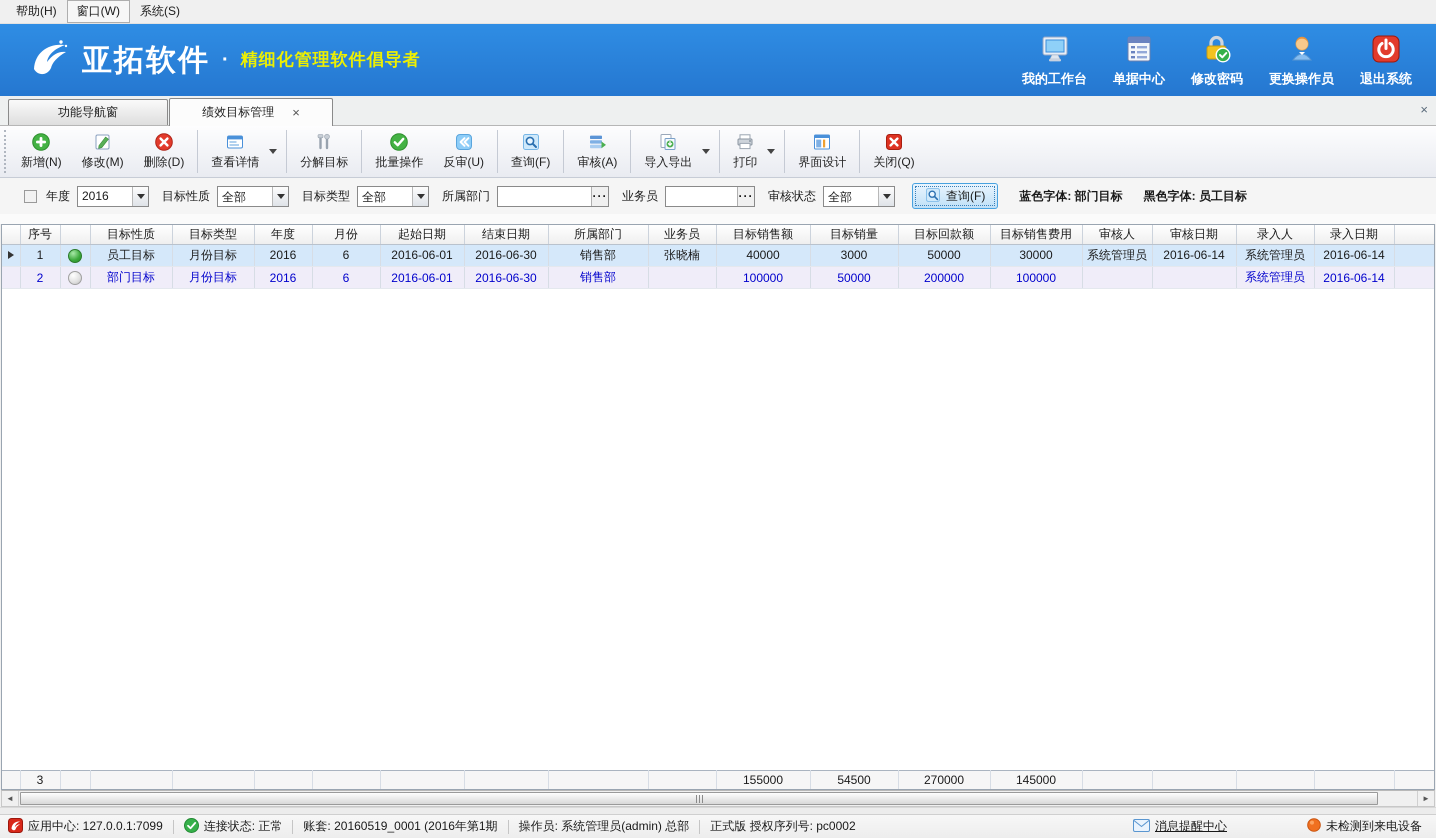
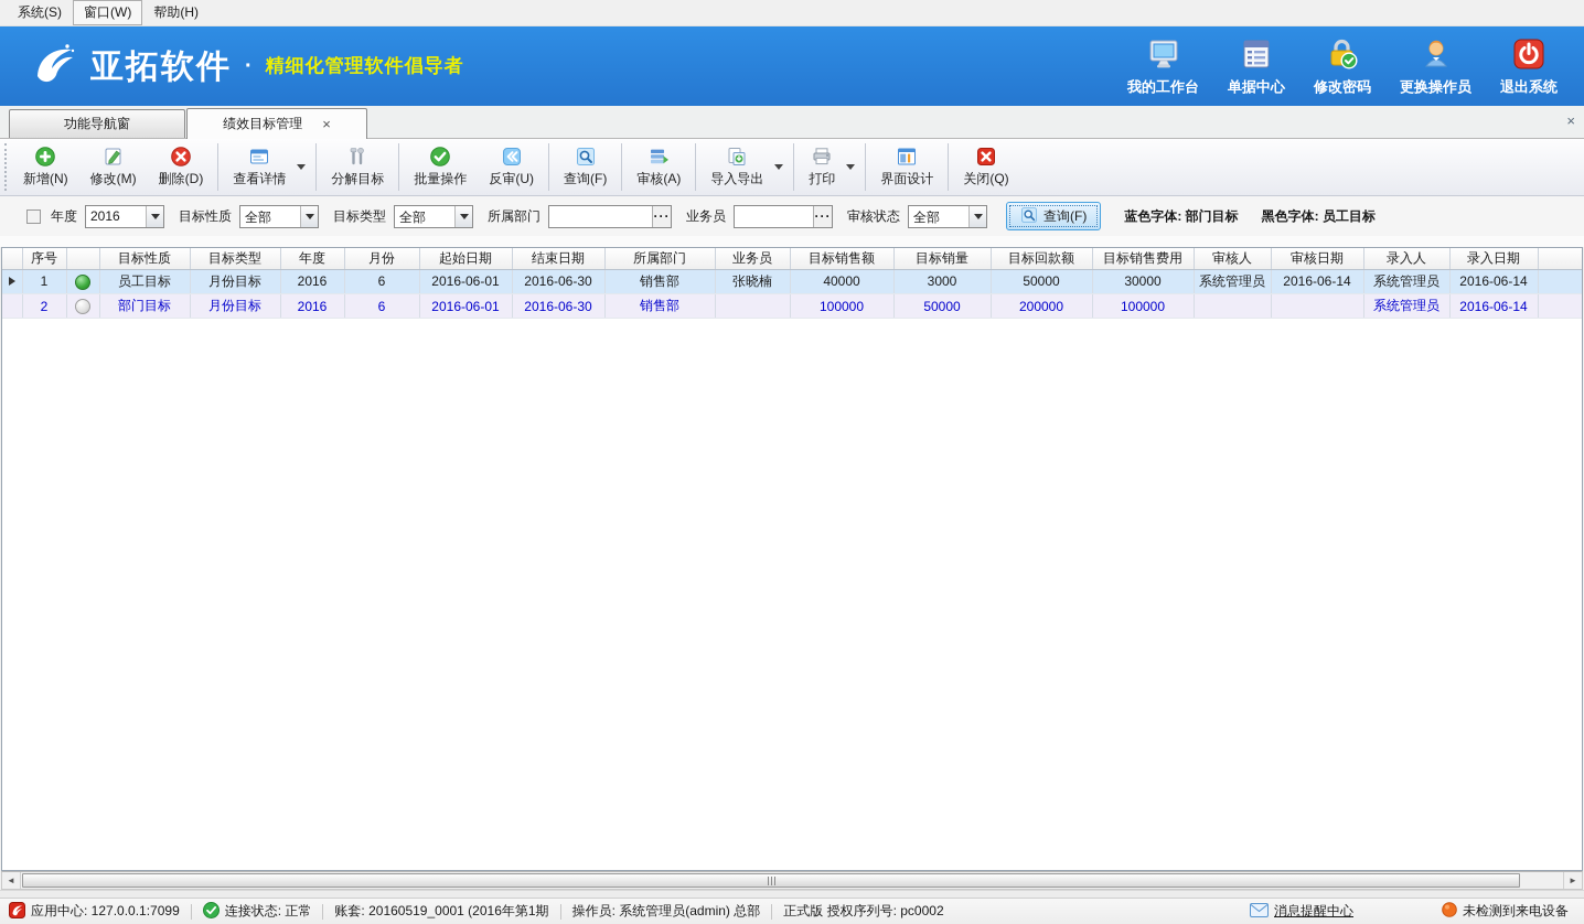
- 帮助(H)
+ 系统(S)
  窗口(W)
- 系统(S)
+ 帮助(H)
  亚拓软件
  ·
  精细化管理软件倡导者
  我的工作台
  单据中心
  修改密码
  更换操作员
  退出系统
  功能导航窗
  绩效目标管理
  ×
  ×
  新增(N)
  修改(M)
  删除(D)
  查看详情
  分解目标
  批量操作
  反审(U)
  查询(F)
  审核(A)
  导入导出
  打印
  界面设计
  关闭(Q)
  年度
  2016
  目标性质
  全部
  目标类型
  全部
  所属部门
  ···
  业务员
  ···
  审核状态
  全部
  查询(F)
  蓝色字体: 部门目标
  黑色字体: 员工目标
  	序号		目标性质	目标类型	年度	月份	起始日期	结束日期	所属部门	业务员	目标销售额	目标销量	目标回款额	目标销售费用	审核人	审核日期	录入人	录入日期
  	1		员工目标	月份目标	2016	6	2016-06-01	2016-06-30	销售部	张晓楠	40000	3000	50000	30000	系统管理员	2016-06-14	系统管理员	2016-06-14
  	2		部门目标	月份目标	2016	6	2016-06-01	2016-06-30	销售部		100000	50000	200000	100000			系统管理员	2016-06-14
- 	3										155000	54500	270000	145000
  ◄
  ►
  应用中心: 127.0.0.1:7099
  连接状态: 正常
  账套: 20160519_0001 (2016年第1期
  操作员: 系统管理员(admin) 总部
  正式版 授权序列号: pc0002
  消息提醒中心
  未检测到来电设备
